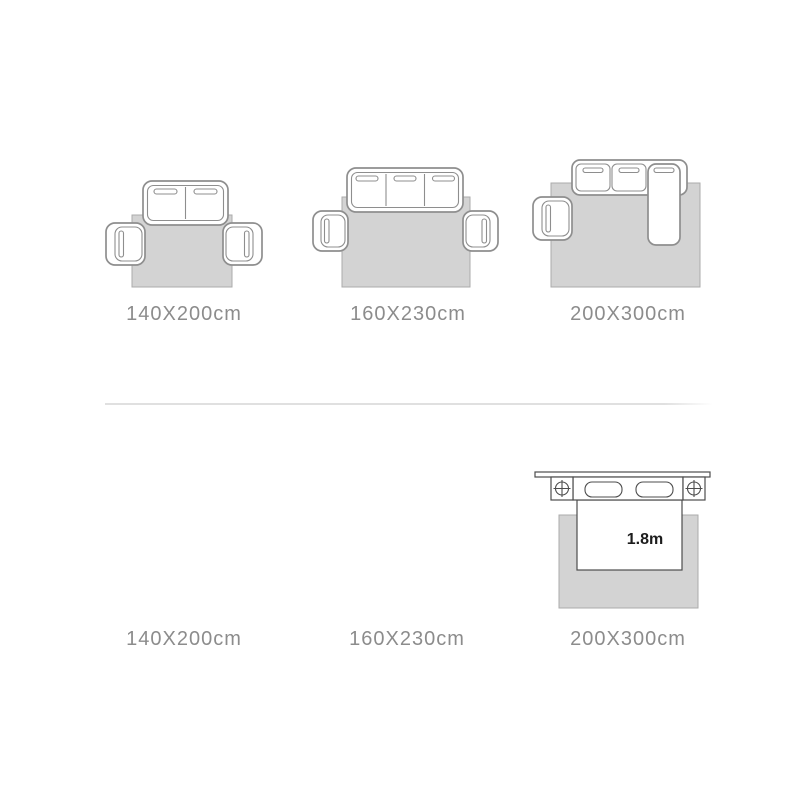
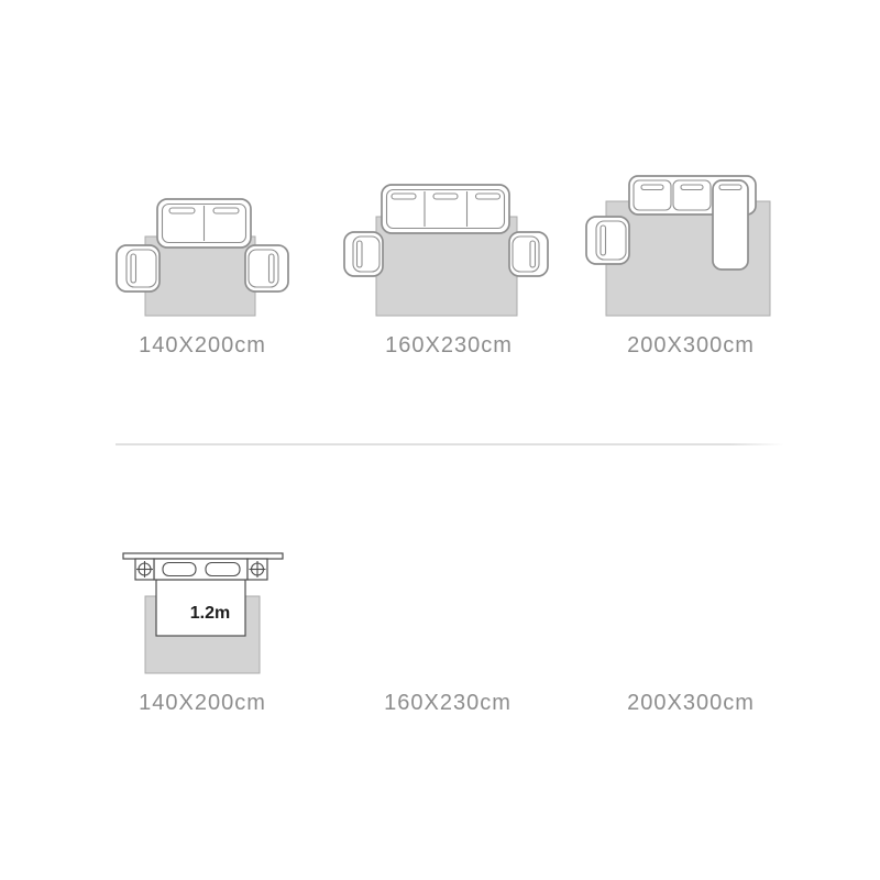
  140X200cm
  160X230cm
  200X300cm
+ 1.2m
  140X200cm
  160X230cm
- 1.8m
  200X300cm
